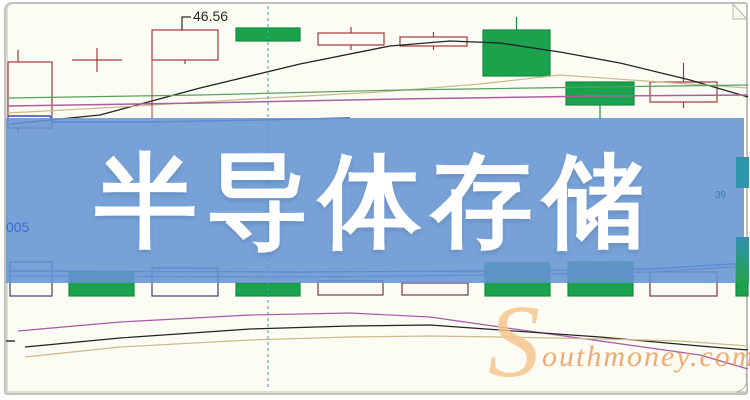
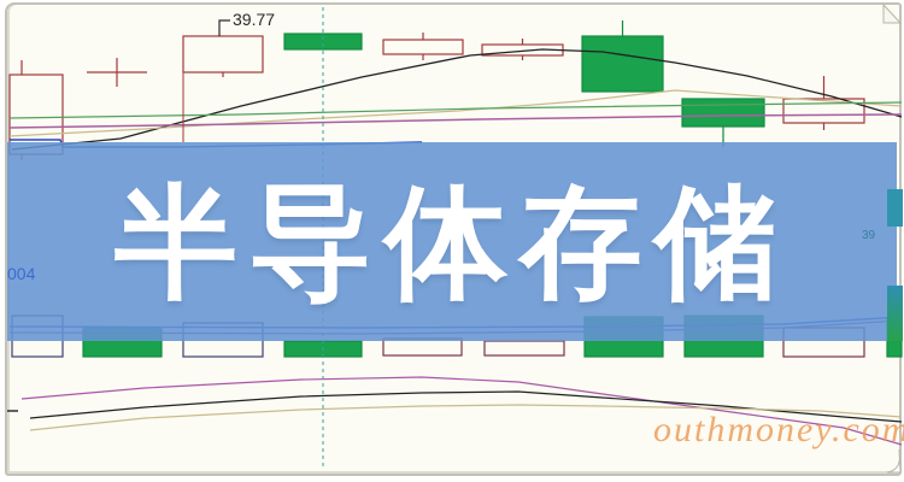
- 46.56
+ 39.77
  半导体存储
- 005
+ 004
  39
- S
  outhmoney.com
